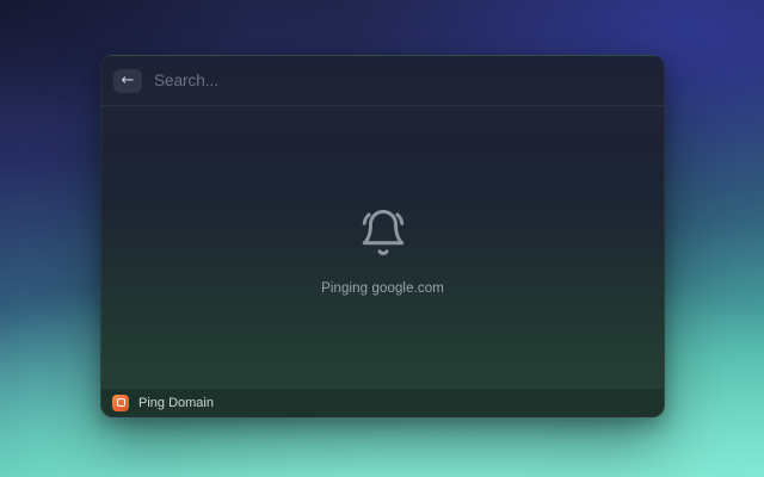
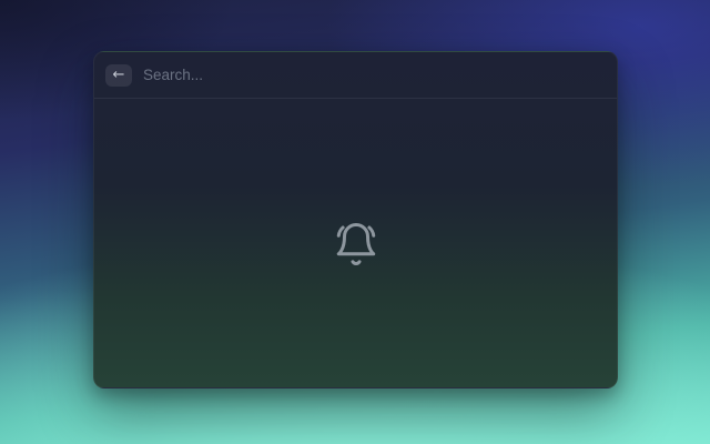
  ←
  Search...
- Pinging google.com
- Ping Domain
